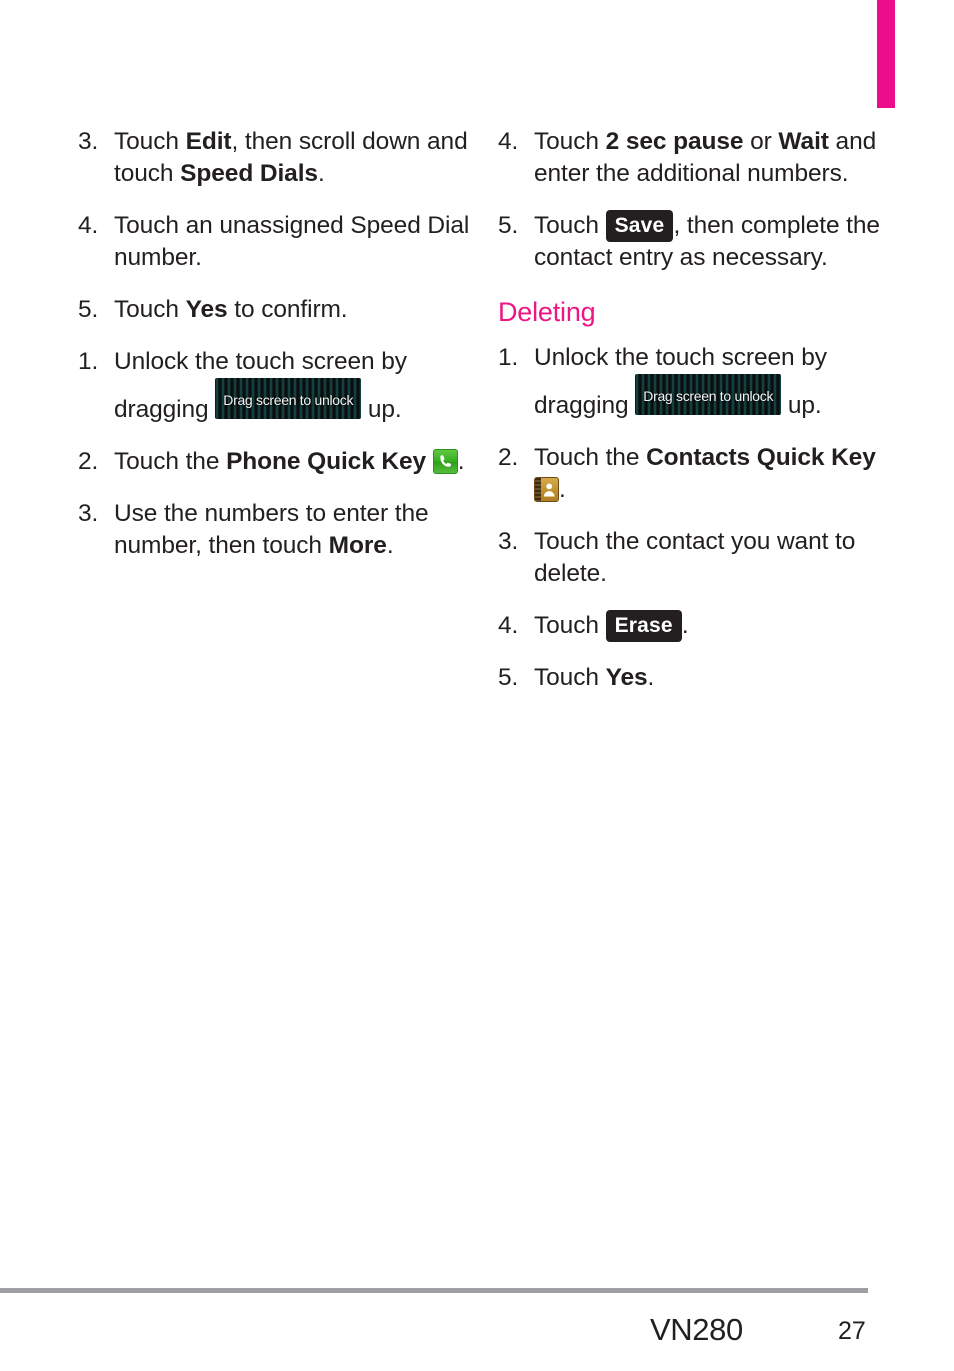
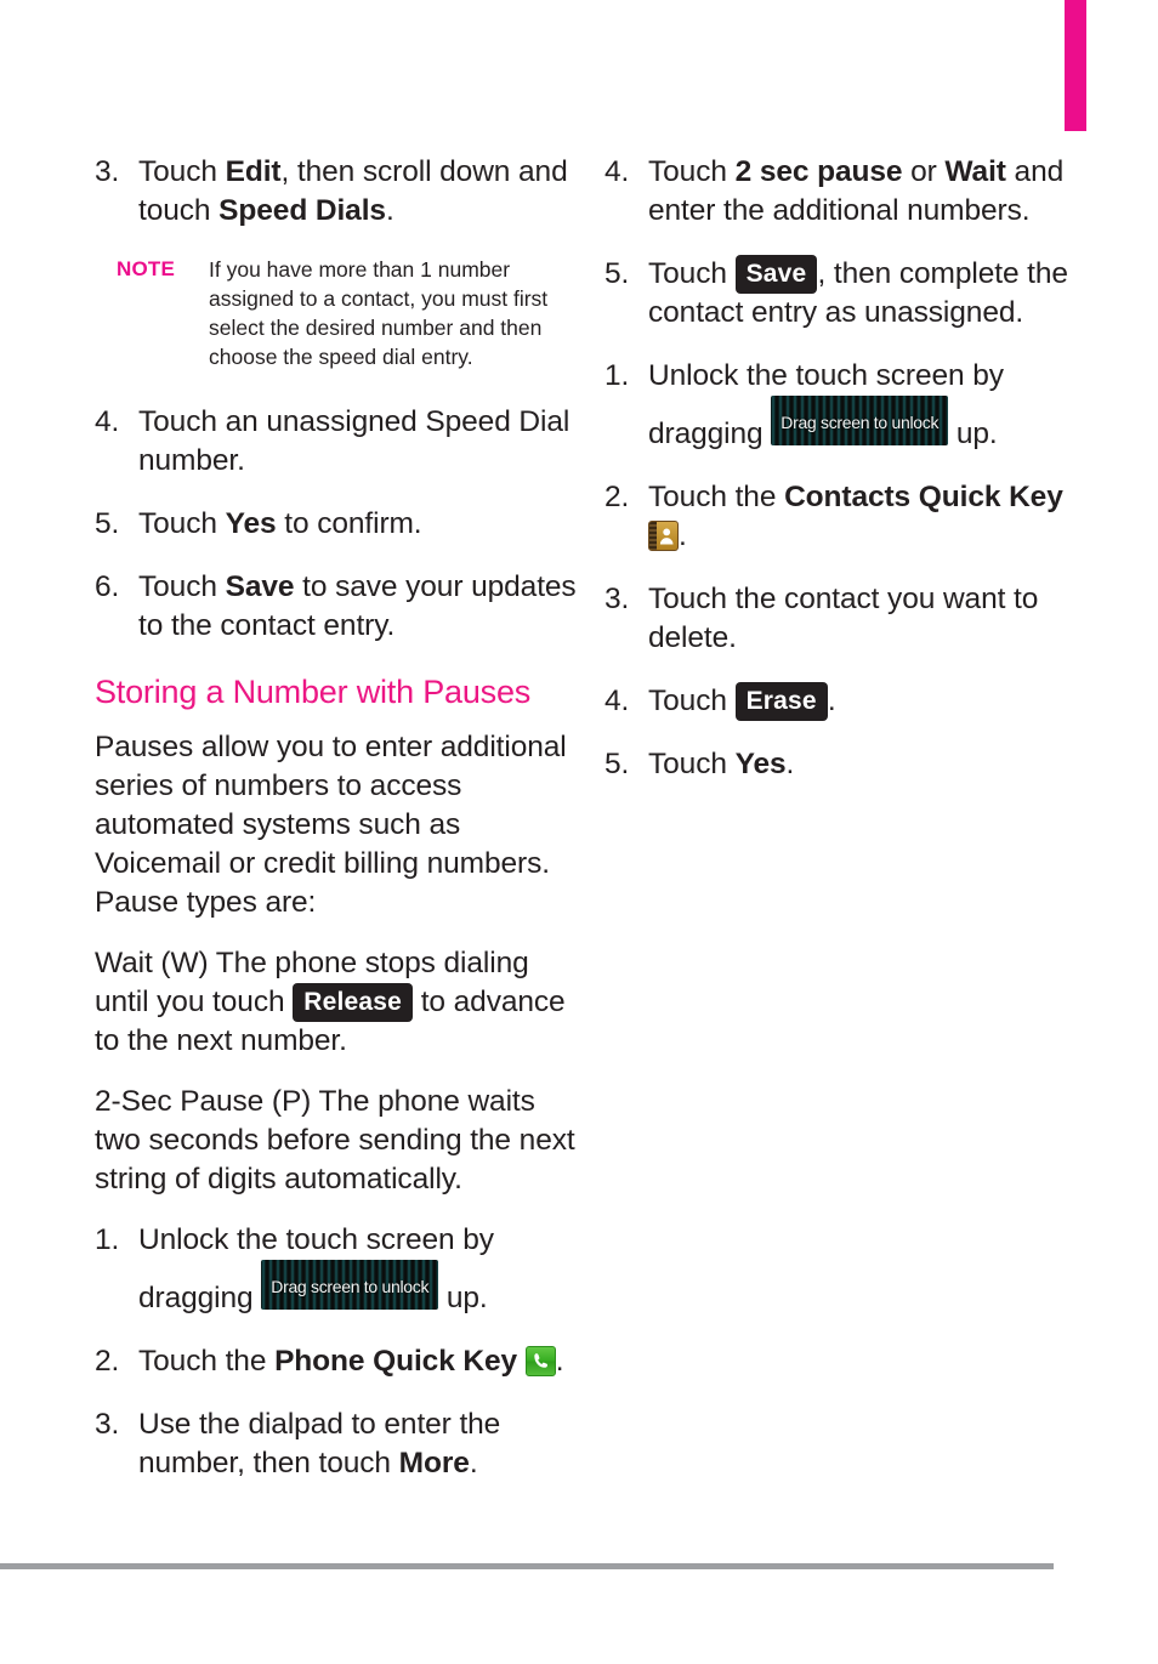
  3.
  Touch Edit, then scroll down and touch Speed Dials.
+ NOTE
+ If you have more than 1 number assigned to a contact, you must first select the desired number and then choose the speed dial entry.
  4.
  Touch an unassigned Speed Dial number.
  5.
  Touch Yes to confirm.
+ 6.
+ Touch Save to save your updates to the contact entry.
+ Storing a Number with Pauses
+ Pauses allow you to enter additional series of numbers to access automated systems such as Voicemail or credit billing numbers. Pause types are:
+ Wait (W) The phone stops dialing until you touch Release to advance to the next number.
+ 2-Sec Pause (P) The phone waits two seconds before sending the next string of digits automatically.
  1.
  Unlock the touch screen by dragging Drag screen to unlock up.
  2.
  Touch the Phone Quick Key .
  3.
- Use the numbers to enter the number, then touch More.
+ Use the dialpad to enter the number, then touch More.
  4.
  Touch 2 sec pause or Wait and enter the additional numbers.
  5.
- Touch Save , then complete the contact entry as necessary.
+ Touch Save , then complete the contact entry as unassigned.
- Deleting
  1.
  Unlock the touch screen by dragging Drag screen to unlock up.
  2.
  Touch the Contacts Quick Key
  .
  3.
  Touch the contact you want to delete.
  4.
  Touch Erase .
  5.
  Touch Yes.
- VN280
- 27
